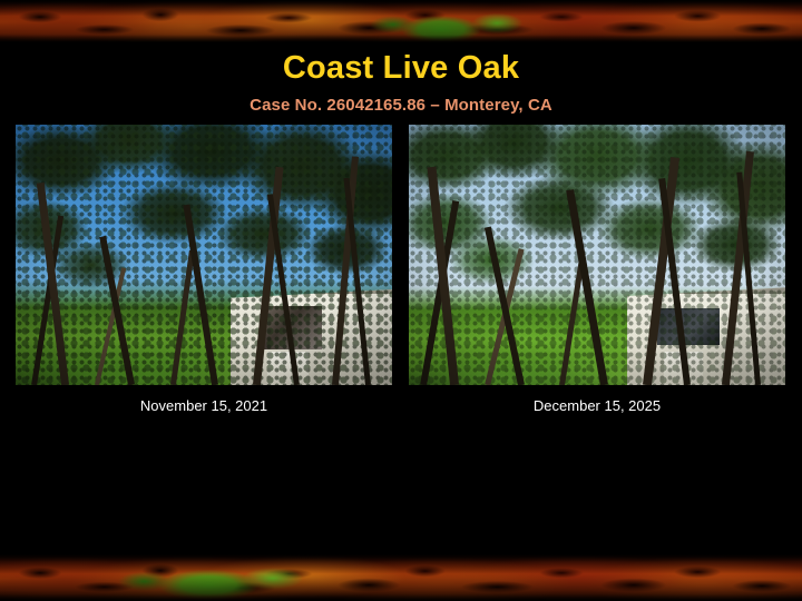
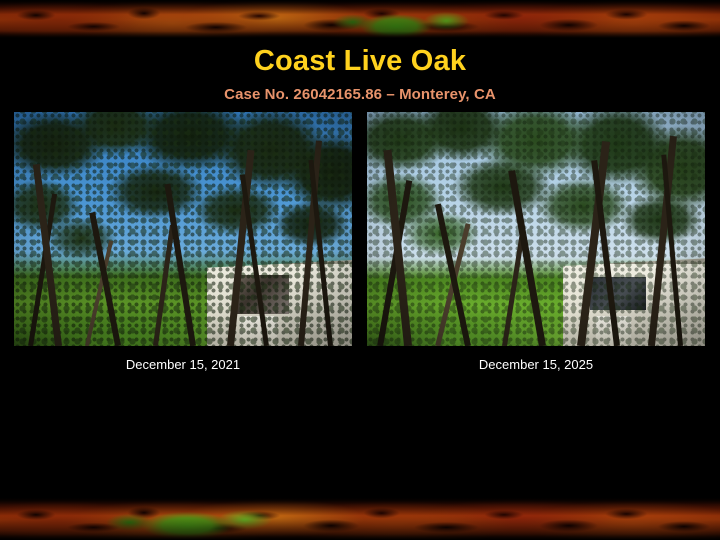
  Coast Live Oak
  Case No. 26042165.86 – Monterey, CA
- November 15, 2021
+ December 15, 2021
  December 15, 2025
